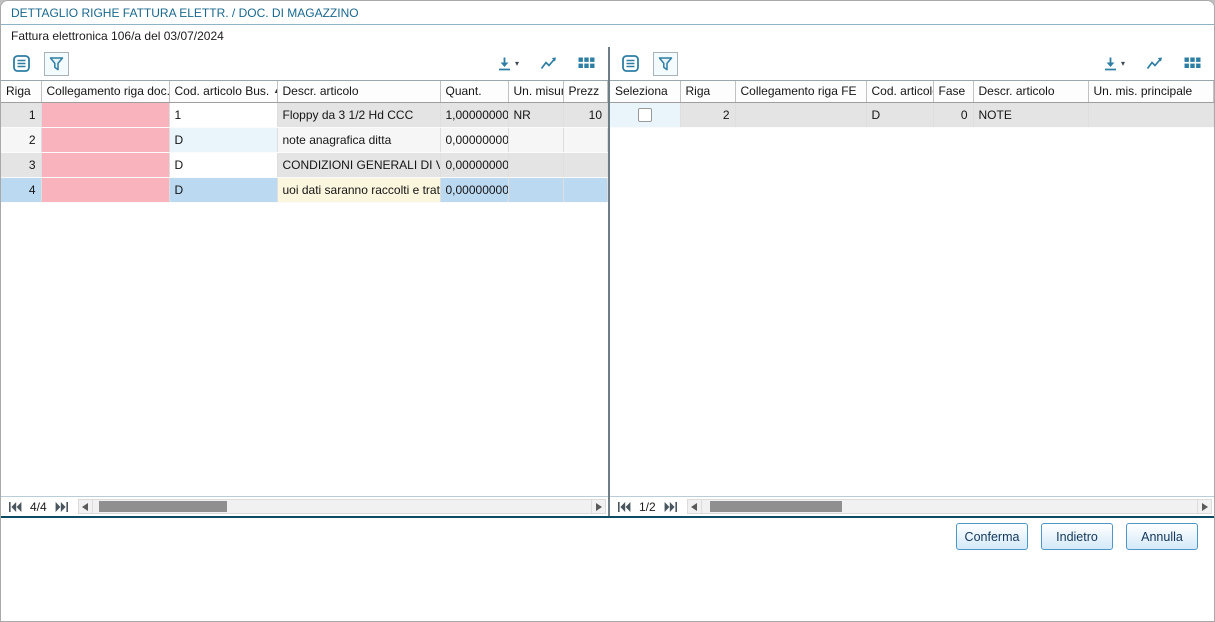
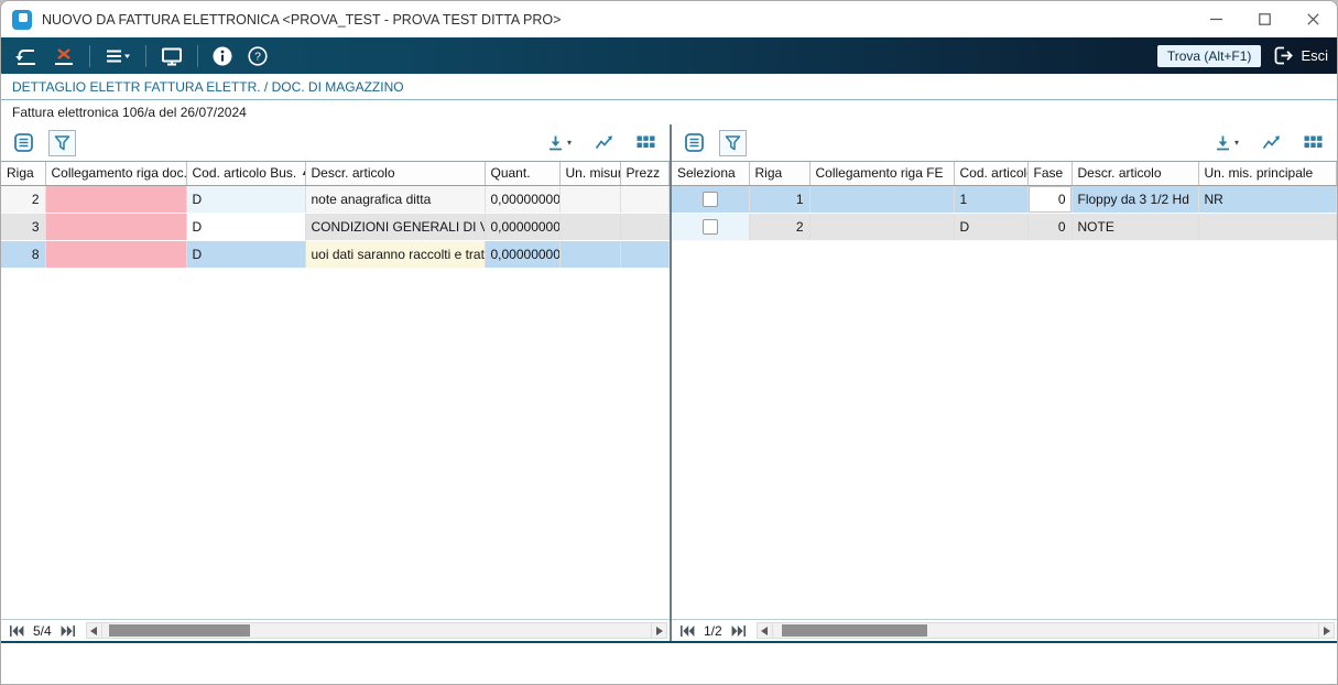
+ NUOVO DA FATTURA ELETTRONICA <PROVA_TEST - PROVA TEST DITTA PRO>
+ ?
+ Trova (Alt+F1)
+ Esci
- DETTAGLIO RIGHE FATTURA ELETTR. / DOC. DI MAGAZZINO
+ DETTAGLIO ELETTR FATTURA ELETTR. / DOC. DI MAGAZZINO
- Fattura elettronica 106/a del 03/07/2024
+ Fattura elettronica 106/a del 26/07/2024
  ▾
  Riga	Collegamento riga doc.	Cod. articolo Bus.	Descr. articolo	Quant.	Un. misu	Prezz
- 1		1	Floppy da 3 1/2 Hd CCC	1,00000000	NR	10
  2		D	note anagrafica ditta	0,00000000
  3		D	CONDIZIONI GENERALI DI	0,00000000
- 4		D	uoi dati saranno raccolti e trat	0,00000000
+ 8		D	uoi dati saranno raccolti e trat	0,00000000
- 4/4
+ 5/4
  ▾
  Seleziona	Riga	Collegamento riga FE	Cod. articol	Fase	Descr. articolo	Un. mis. principale
+ 	1		1	0	Floppy da 3 1/2 Hd	NR
  	2		D	0	NOTE
  1/2
- Conferma
- Indietro
- Annulla
